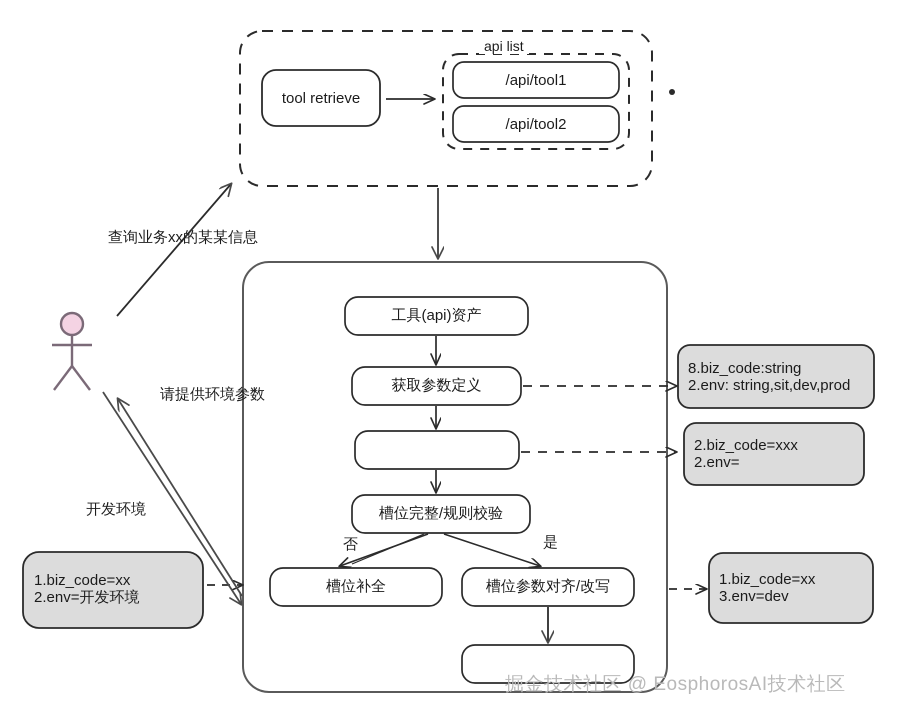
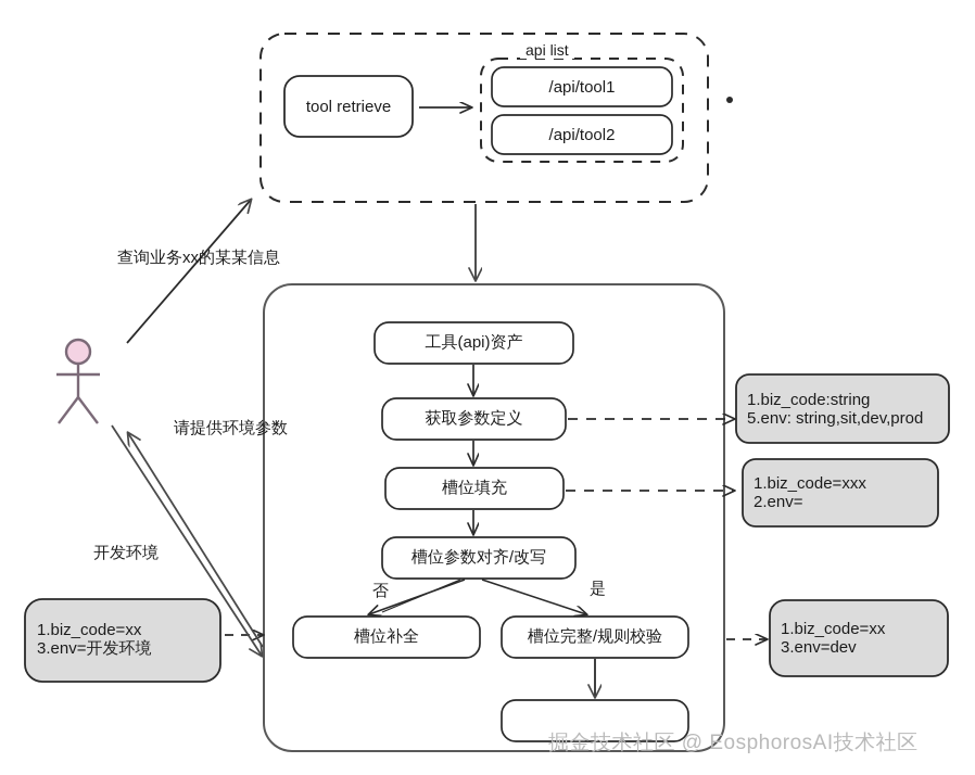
  tool retrieve
  api list
  /api/tool1
  /api/tool2
  查询业务xx的某某信息
  请提供环境参数
  开发环境
  否
  是
  工具(api)资产
  获取参数定义
+ 槽位填充
- 槽位完整/规则校验
+ 槽位参数对齐/改写
  槽位补全
- 槽位参数对齐/改写
+ 槽位完整/规则校验
- 8.biz_code:string
+ 1.biz_code:string
- 2.env: string,sit,dev,prod
+ 5.env: string,sit,dev,prod
- 2.biz_code=xxx
+ 1.biz_code=xxx
  2.env=
  1.biz_code=xx
  3.env=dev
  1.biz_code=xx
- 2.env=开发环境
+ 3.env=开发环境
  掘金技术社区 @ EosphorosAI技术社区
